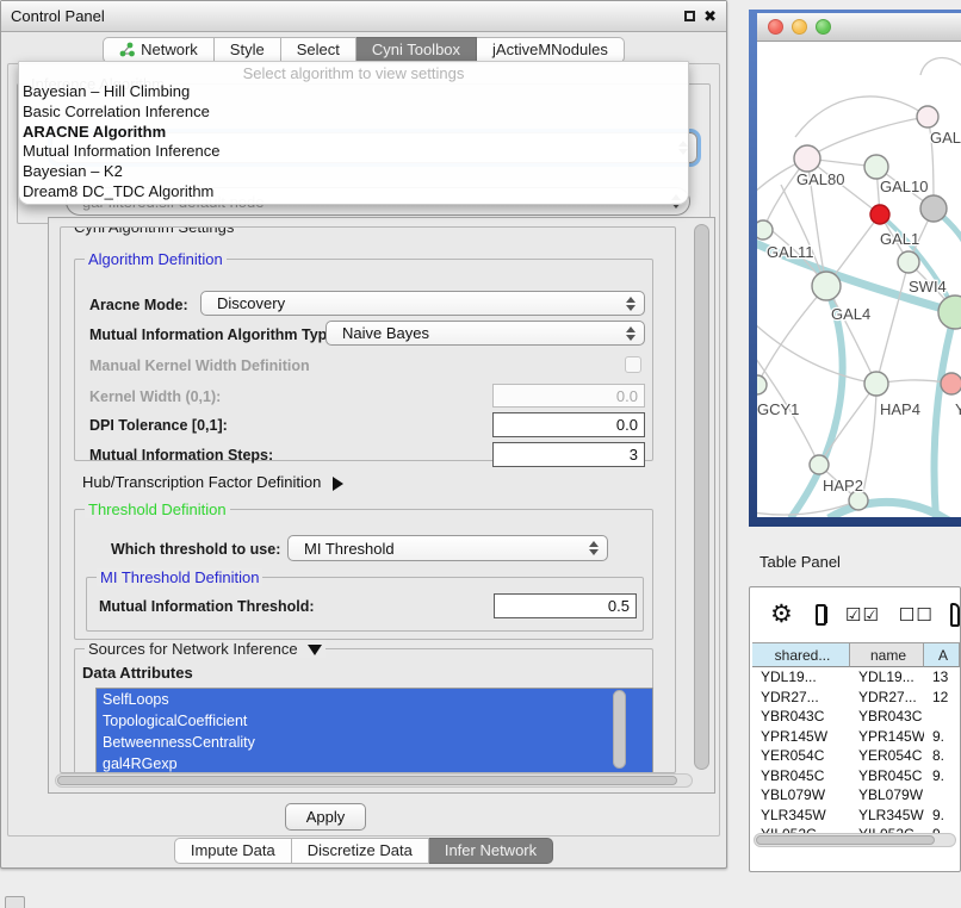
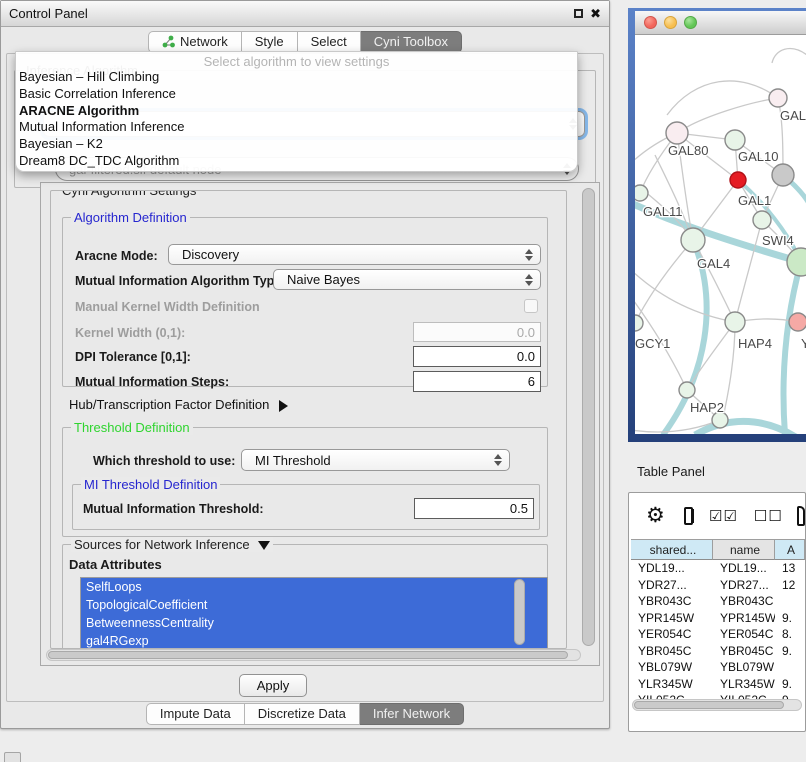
  Control Panel
  ✖
  Network
  Style
  Select
  Cyni Toolbox
- jActiveMNodules
  Cyni Algorithm Settings
  Algorithm Definition
  Aracne Mode:
  Discovery
  Mutual Information Algorithm Typ
  Naive Bayes
  Manual Kernel Width Definition
  Kernel Width (0,1):
  0.0
  DPI Tolerance [0,1]:
  0.0
  Mutual Information Steps:
- 3
+ 6
  Hub/Transcription Factor Definition
  Threshold Definition
  Which threshold to use:
  MI Threshold
  MI Threshold Definition
  Mutual Information Threshold:
  0.5
  Sources for Network Inference
  Data Attributes
  SelfLoops
  TopologicalCoefficient
  BetweennessCentrality
  gal4RGexp
  Apply
  Impute Data
  Discretize Data
  Infer Network
  Select algorithm to view settings
  Bayesian – Hill Climbing
  Basic Correlation Inference
  ARACNE Algorithm
  Mutual Information Inference
  Bayesian – K2
  Dream8 DC_TDC Algorithm
  GAL
  GAL80
  GAL10
  GAL1
  GAL11
  GAL4
  SWI4
  GCY1
  HAP4
  Y
  HAP2
  Table Panel
  ⚙
  ☑☑
  ☐☐
  shared...
  name
  A
  YDL19...
  YDL19...
  13
  YDR27...
  YDR27...
  12
  YBR043C
  YBR043C
  YPR145W
  YPR145W
  9.
  YER054C
  YER054C
  8.
  YBR045C
  YBR045C
  9.
  YBL079W
  YBL079W
  YLR345W
  YLR345W
  9.
